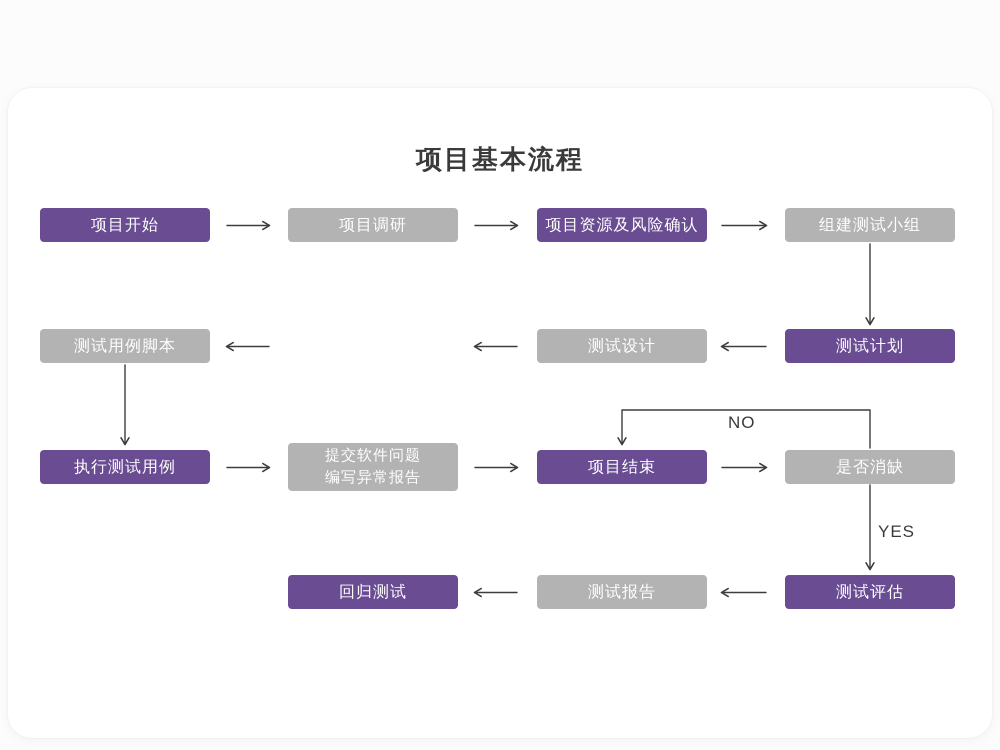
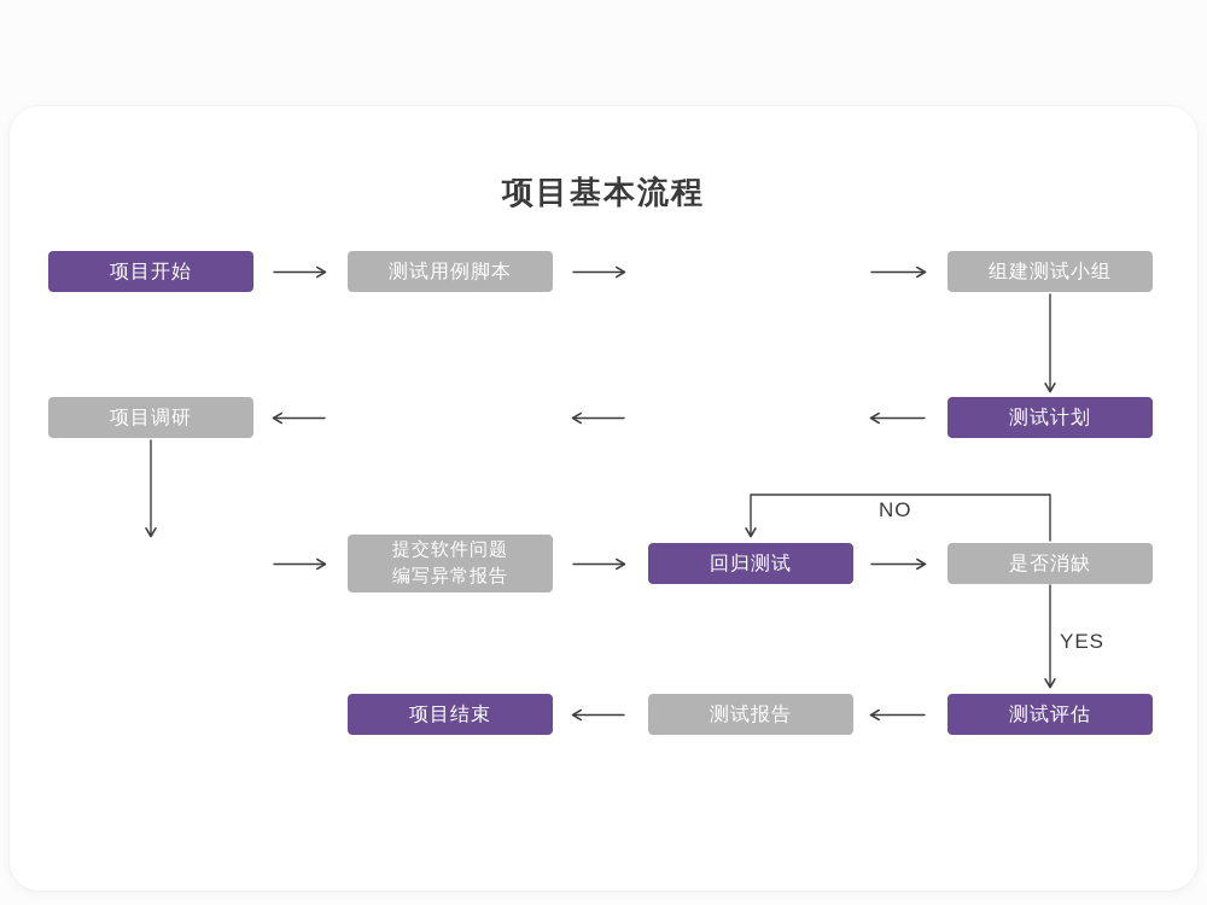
  项目基本流程
  NO
  YES
  项目开始
- 项目调研
+ 测试用例脚本
- 项目资源及风险确认
  组建测试小组
- 测试用例脚本
+ 项目调研
- 测试设计
  测试计划
- 执行测试用例
  提交软件问题
  编写异常报告
- 项目结束
+ 回归测试
  是否消缺
- 回归测试
+ 项目结束
  测试报告
  测试评估
